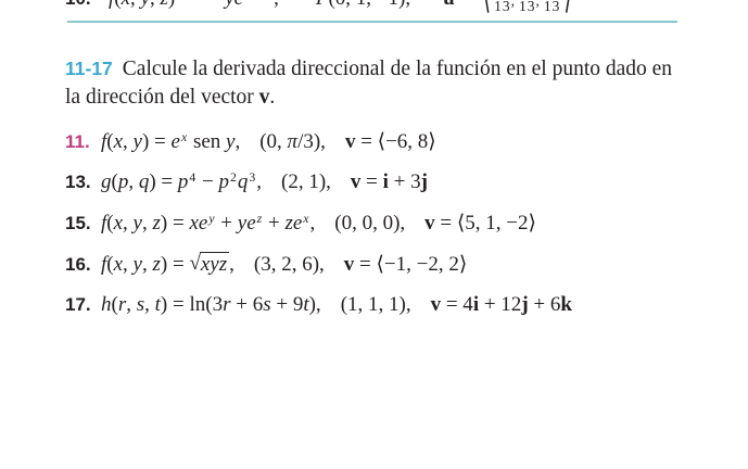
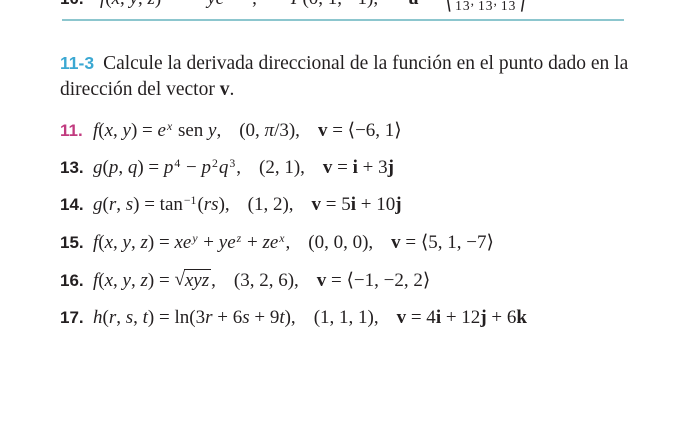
  13, 13, 13
- 11-17 Calcule la derivada direccional de la función en el punto dado en la dirección del vector v.
+ 11-3 Calcule la derivada direccional de la función en el punto dado en la dirección del vector v.
  11.
- f(x, y) = ex sen y, (0, π/3), v = ⟨−6, 8⟩
+ f(x, y) = ex sen y, (0, π/3), v = ⟨−6, 1⟩
  13.
  g(p, q) = p4 − p2q3, (2, 1), v = i + 3j
+ 14.
+ g(r, s) = tan−1(rs), (1, 2), v = 5i + 10j
  15.
- f(x, y, z) = xey + yez + zex, (0, 0, 0), v = ⟨5, 1, −2⟩
+ f(x, y, z) = xey + yez + zex, (0, 0, 0), v = ⟨5, 1, −7⟩
  16.
  f(x, y, z) = √xyz, (3, 2, 6), v = ⟨−1, −2, 2⟩
  17.
  h(r, s, t) = ln(3r + 6s + 9t), (1, 1, 1), v = 4i + 12j + 6k
